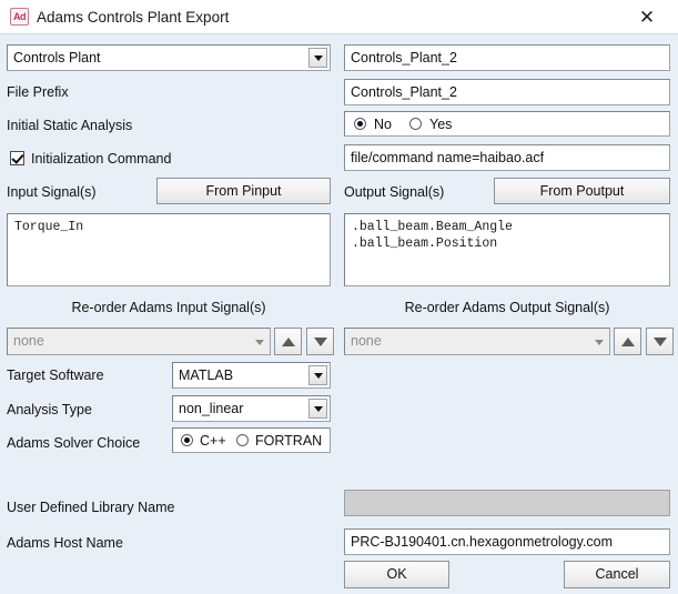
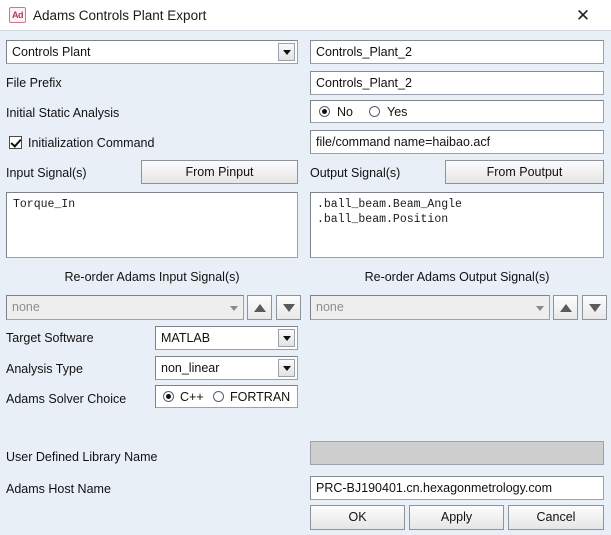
  Ad
  Adams Controls Plant Export
  ✕
  Controls Plant
  Controls_Plant_2
  File Prefix
  Controls_Plant_2
  Initial Static Analysis
  No
  Yes
  Initialization Command
  file/command name=haibao.acf
  Input Signal(s)
  From Pinput
  Output Signal(s)
  From Poutput
  Torque_In
  .ball_beam.Beam_Angle
  .ball_beam.Position
  Re-order Adams Input Signal(s)
  Re-order Adams Output Signal(s)
  none
  none
  Target Software
  MATLAB
  Analysis Type
  non_linear
  Adams Solver Choice
  C++
  FORTRAN
  User Defined Library Name
  Adams Host Name
  PRC-BJ190401.cn.hexagonmetrology.com
  OK
+ Apply
  Cancel
